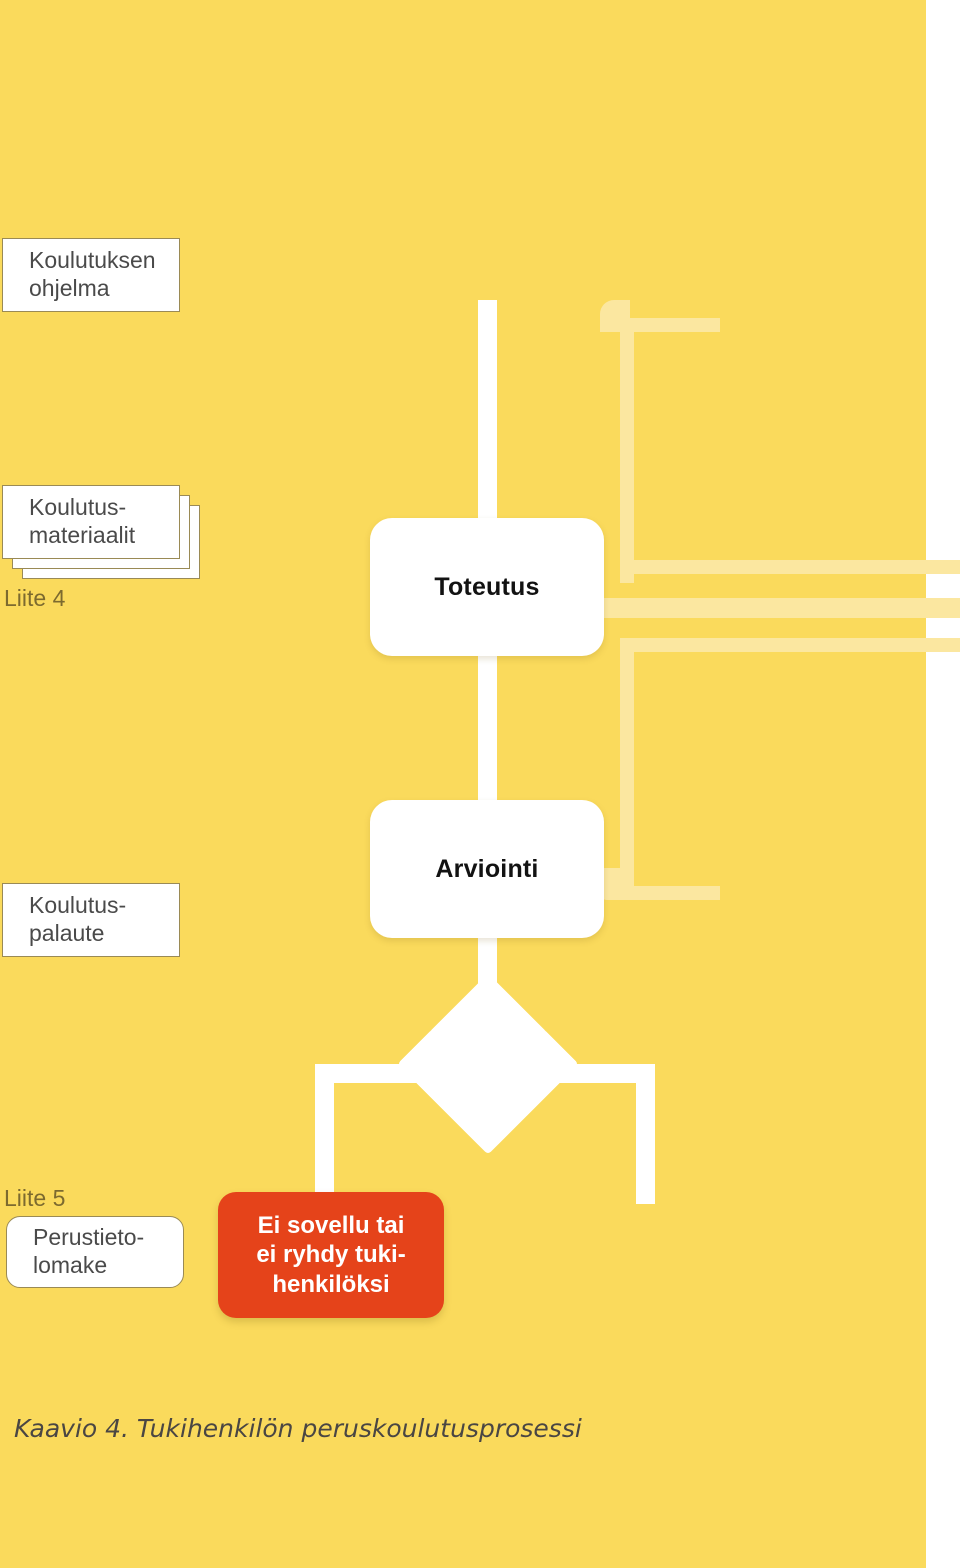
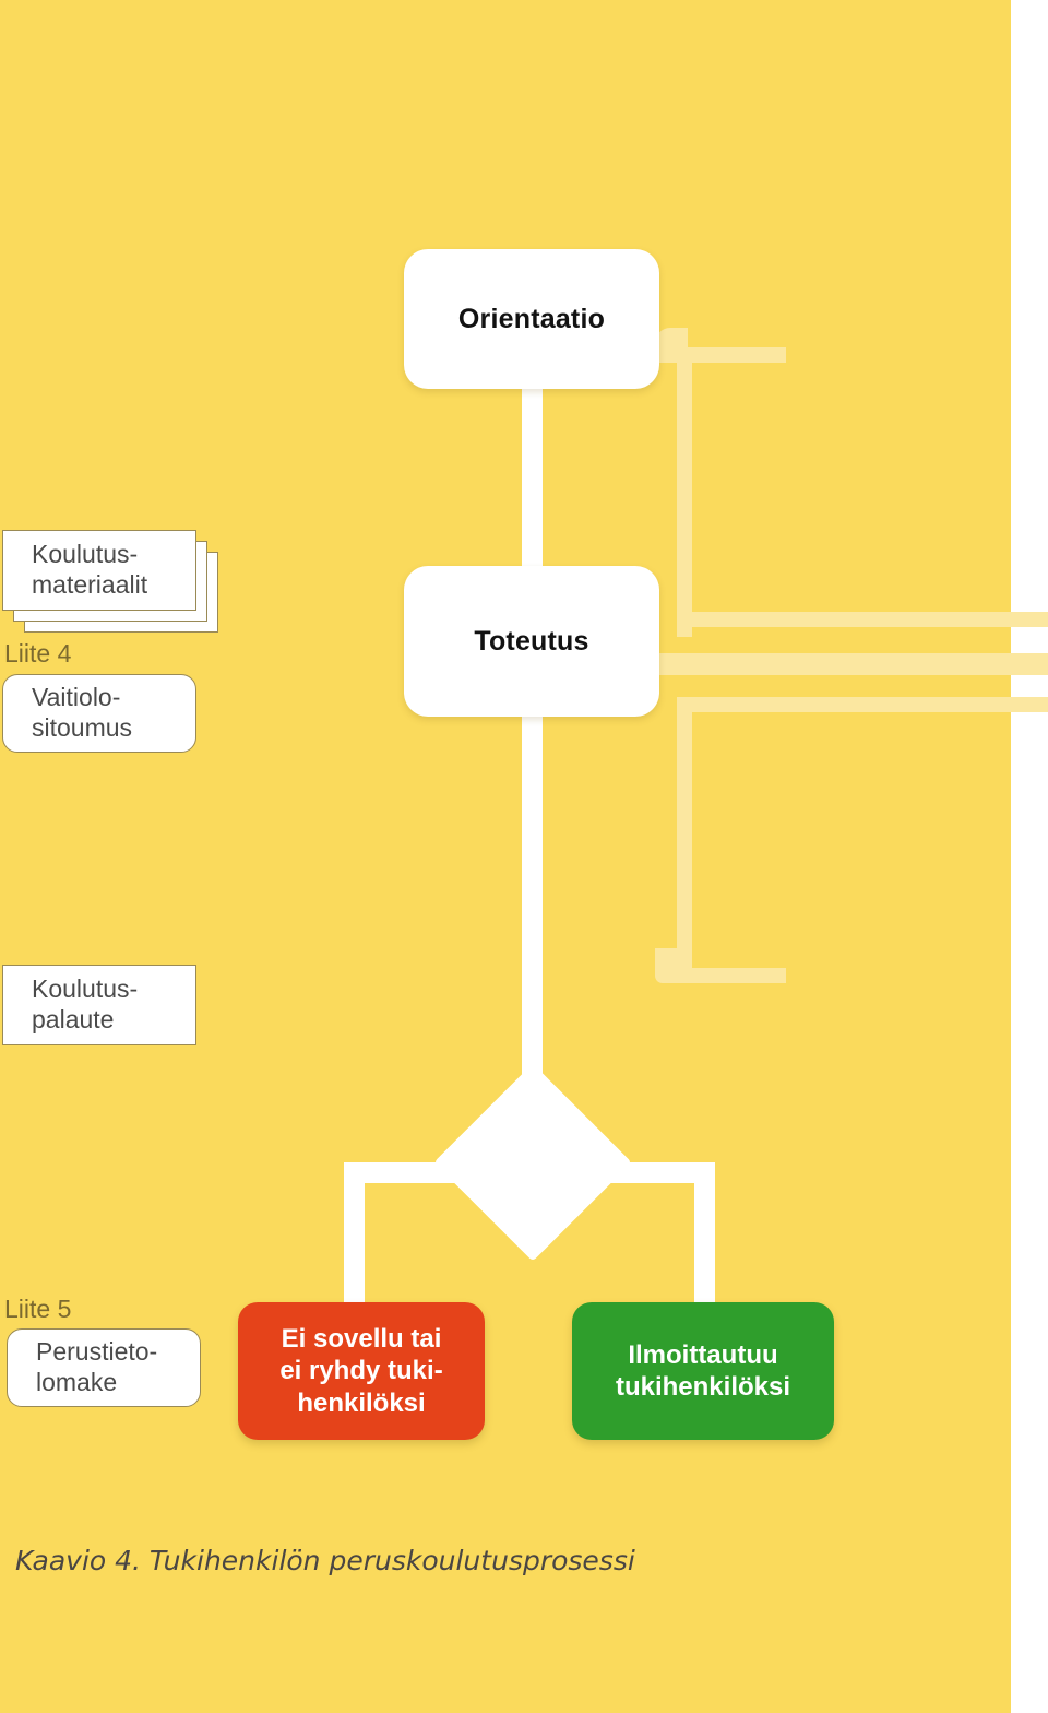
+ Orientaatio
  Toteutus
- Arviointi
- Koulutuksen
- ohjelma
  Koulutus-
  materiaalit
  Liite 4
+ Vaitiolo-
+ sitoumus
  Koulutus-
  palaute
  Liite 5
  Perustieto-
  lomake
  Ei sovellu tai
  ei ryhdy tuki-
  henkilöksi
+ Ilmoittautuu
+ tukihenkilöksi
  Kaavio 4. Tukihenkilön peruskoulutusprosessi
